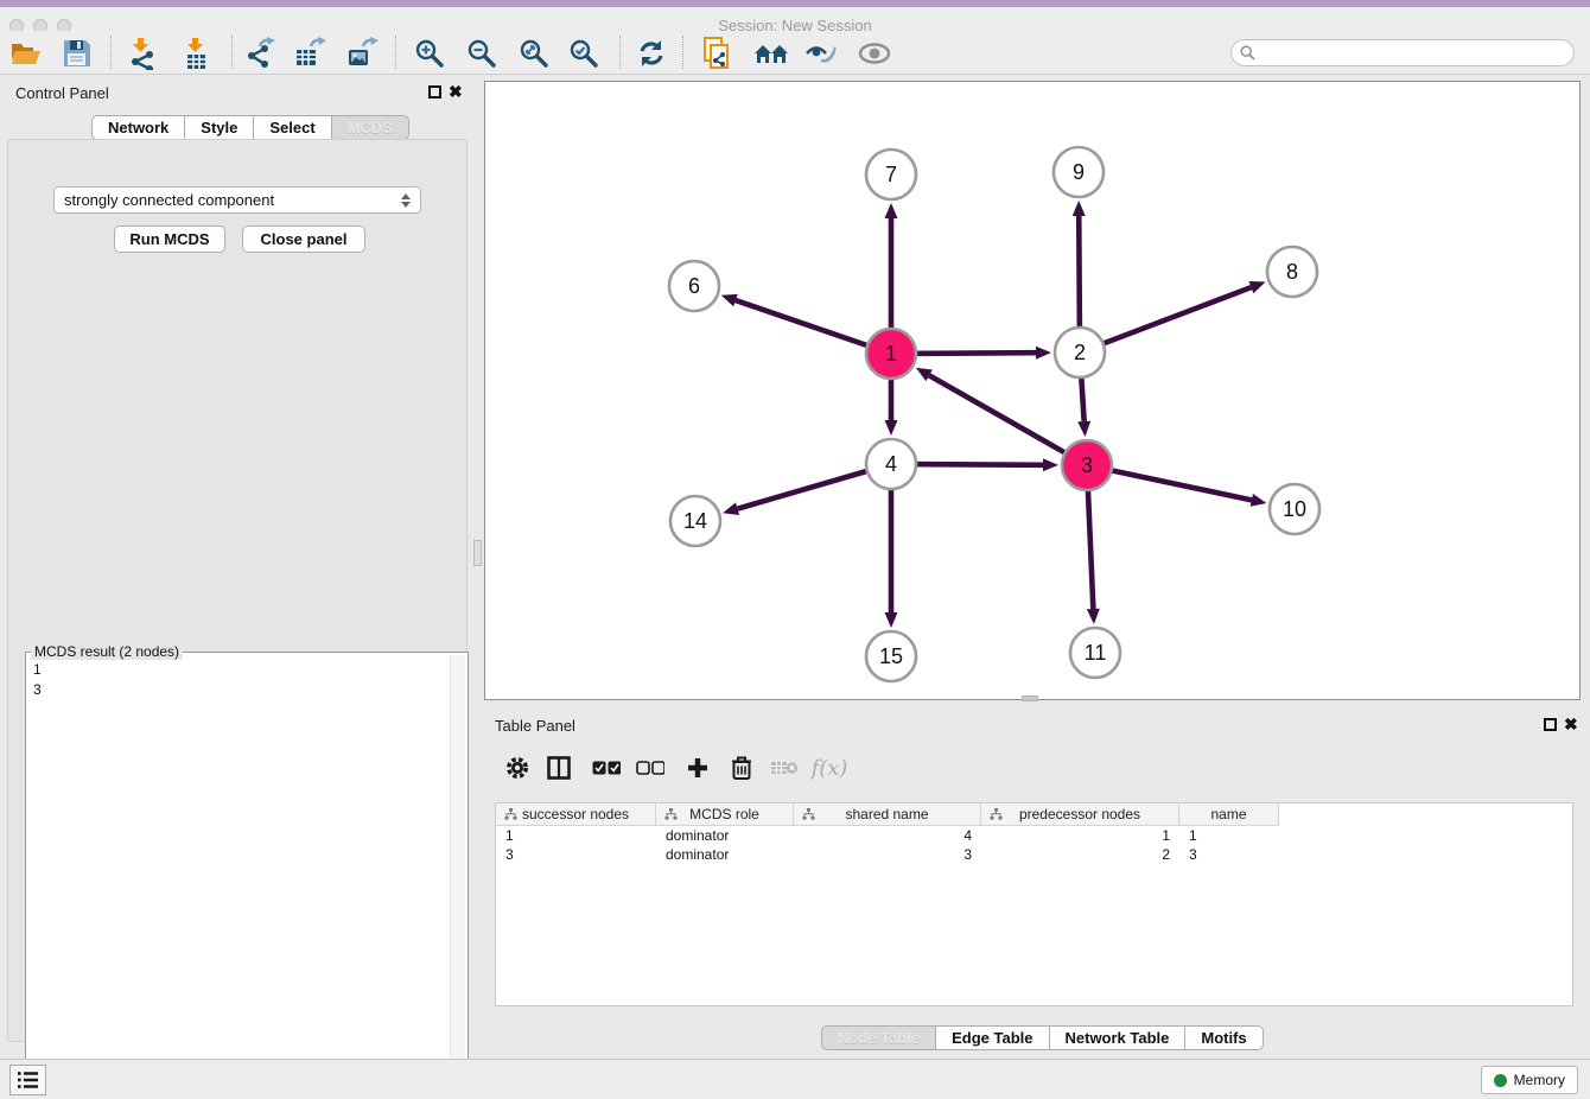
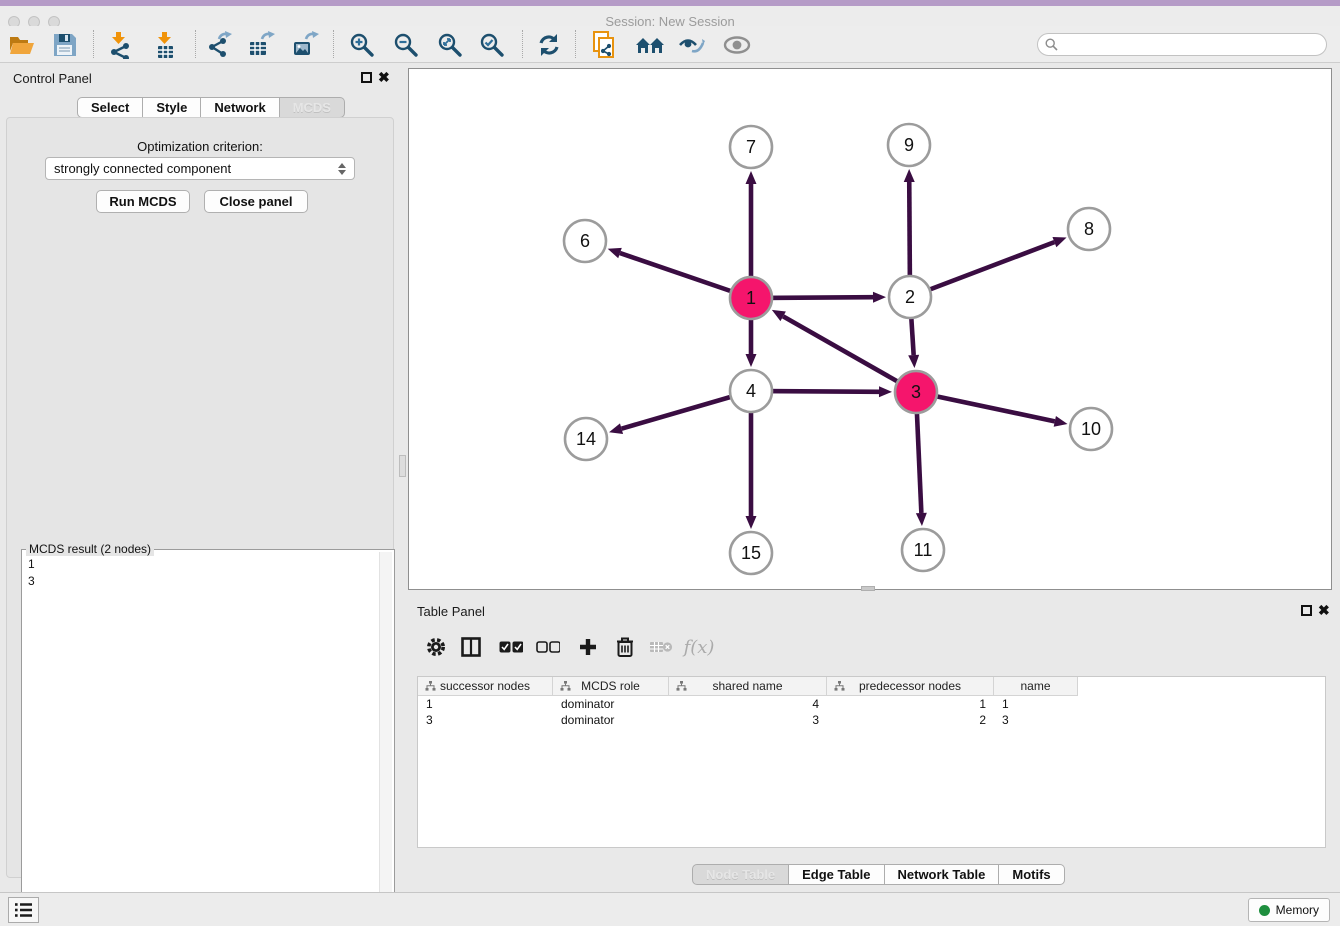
  Session: New Session
  Control Panel
  ✖
- Network
+ Select
  Style
- Select
+ Network
  MCDS
+ Optimization criterion:
  strongly connected component
  Run MCDS
  Close panel
  MCDS result (2 nodes)
  1
  3
  7
  9
  6
  8
  1
  2
  4
  3
  14
  10
  15
  11
  Table Panel
  ✖
  f(x)
  successor nodes
  MCDS role
  shared name
  predecessor nodes
  name
  1
  dominator
  4
  1
  1
  3
  dominator
  3
  2
  3
  Node Table
  Edge Table
  Network Table
  Motifs
  Memory
